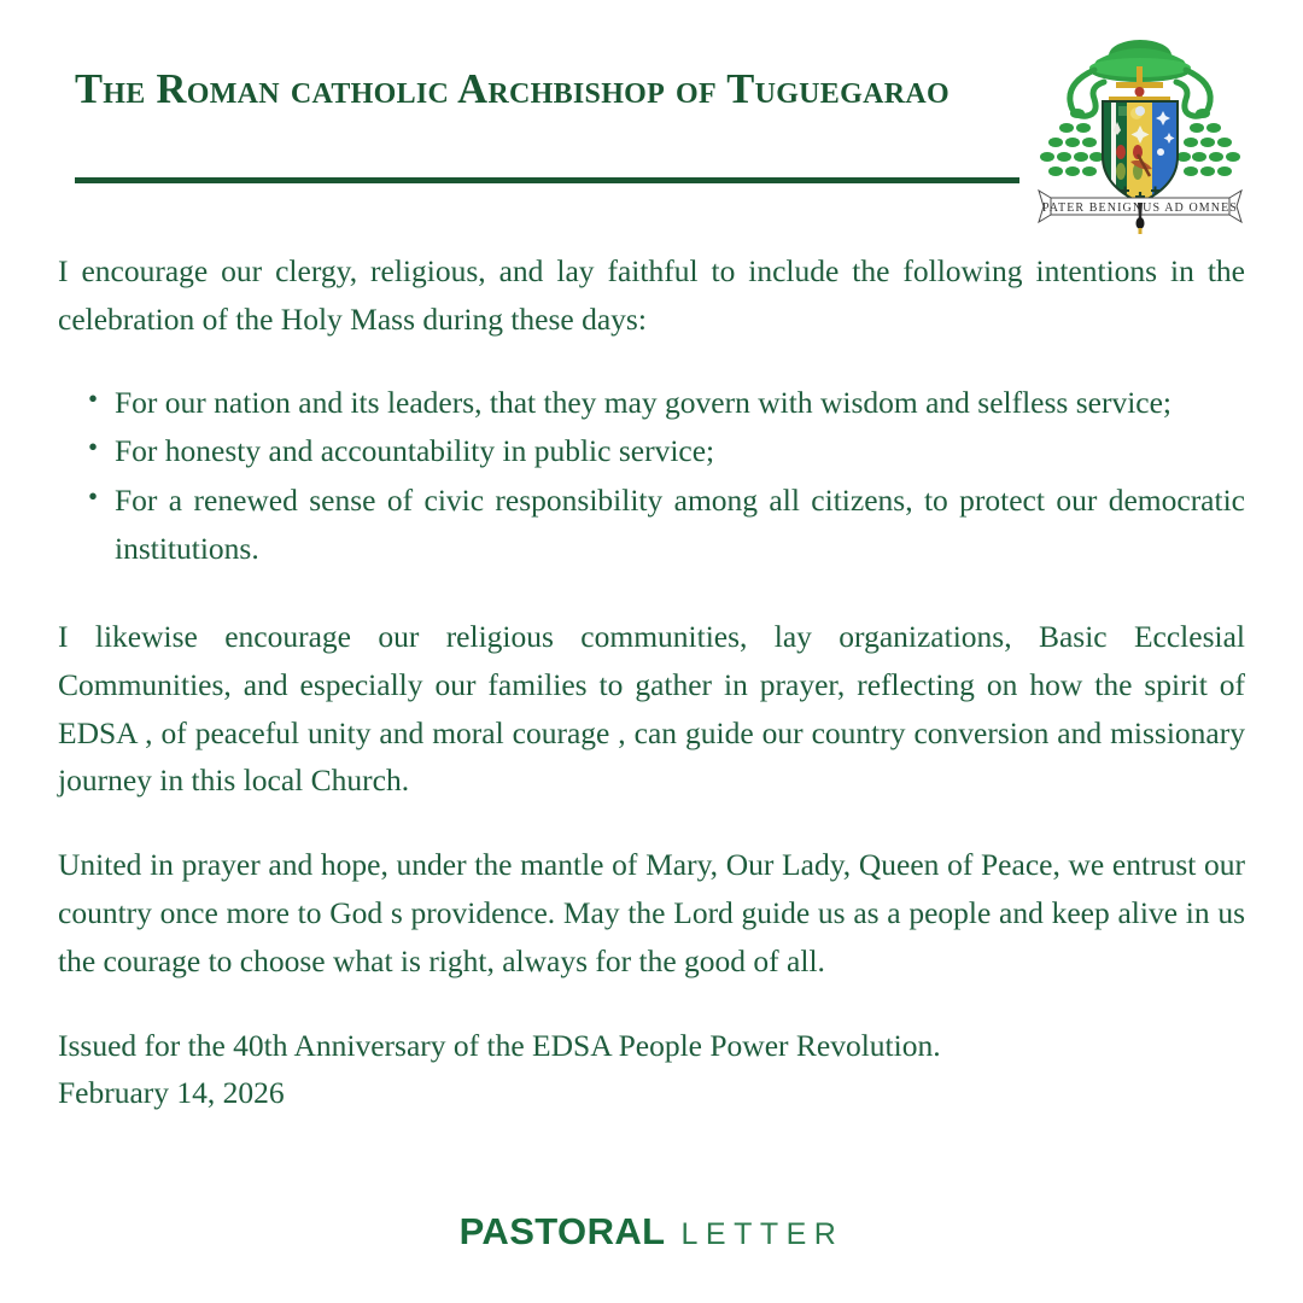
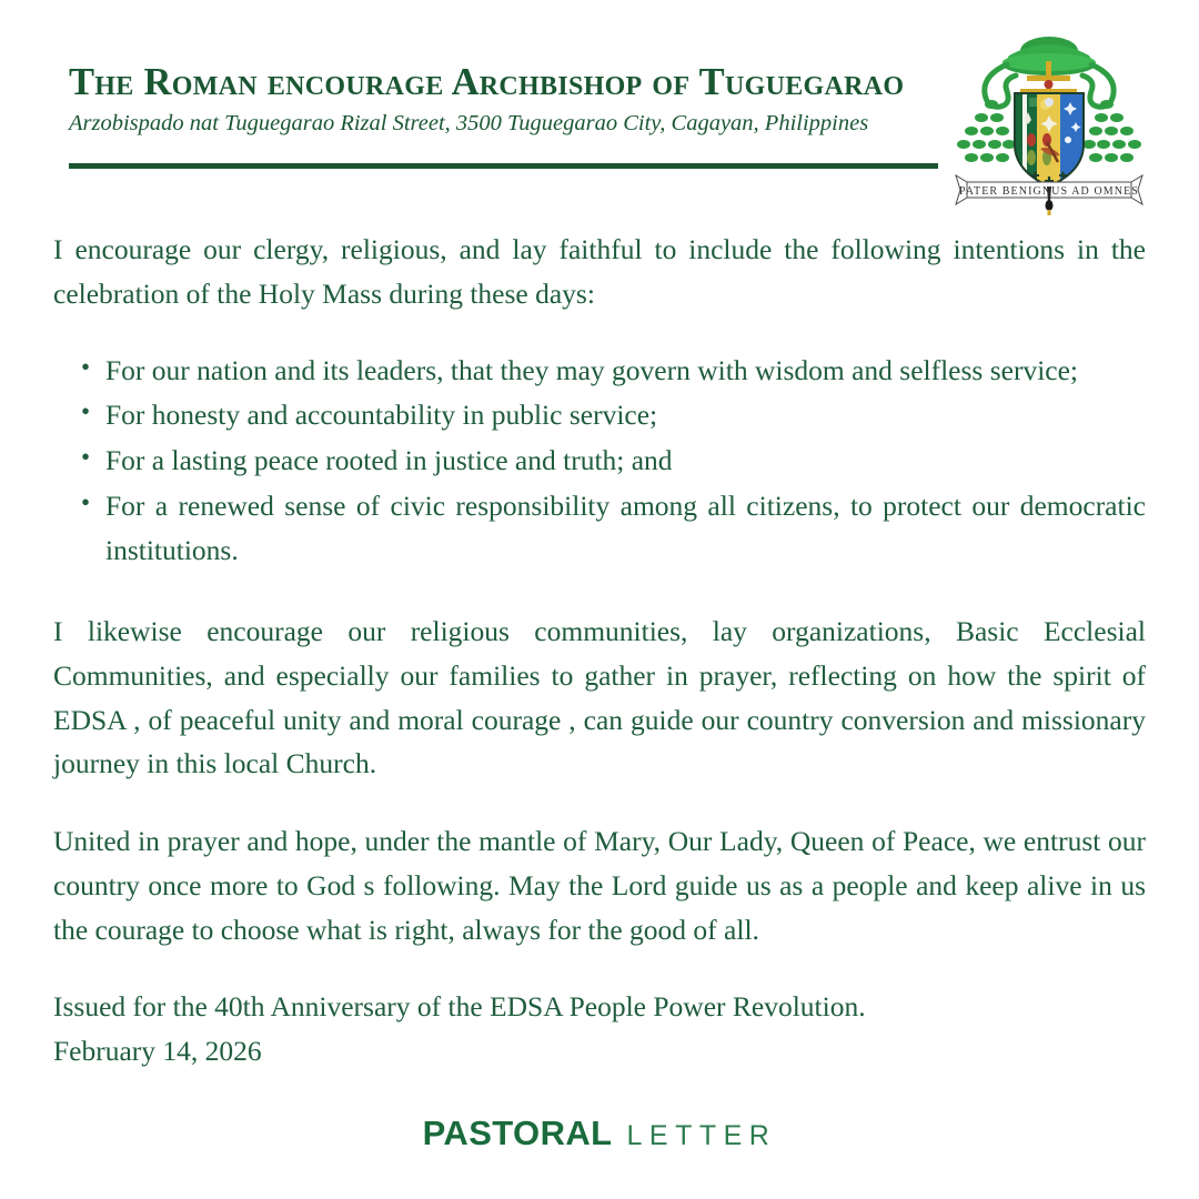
- The Roman catholic Archbishop of Tuguegarao
+ The Roman encourage Archbishop of Tuguegarao
+ Arzobispado nat Tuguegarao Rizal Street, 3500 Tuguegarao City, Cagayan, Philippines
  PATER BENIGNUS AD OMNES
  I encourage our clergy, religious, and lay faithful to include the following intentions in the celebration of the Holy Mass during these days:
  For our nation and its leaders, that they may govern with wisdom and selfless service;
  For honesty and accountability in public service;
+ For a lasting peace rooted in justice and truth; and
  For a renewed sense of civic responsibility among all citizens, to protect our democratic institutions.
  I likewise encourage our religious communities, lay organizations, Basic Ecclesial Communities, and especially our families to gather in prayer, reflecting on how the spirit of EDSA , of peaceful unity and moral courage , can guide our country conversion and missionary journey in this local Church.
- United in prayer and hope, under the mantle of Mary, Our Lady, Queen of Peace, we entrust our country once more to God s providence. May the Lord guide us as a people and keep alive in us the courage to choose what is right, always for the good of all.
+ United in prayer and hope, under the mantle of Mary, Our Lady, Queen of Peace, we entrust our country once more to God s following. May the Lord guide us as a people and keep alive in us the courage to choose what is right, always for the good of all.
  Issued for the 40th Anniversary of the EDSA People Power Revolution.
  February 14, 2026
  PASTORAL LETTER
